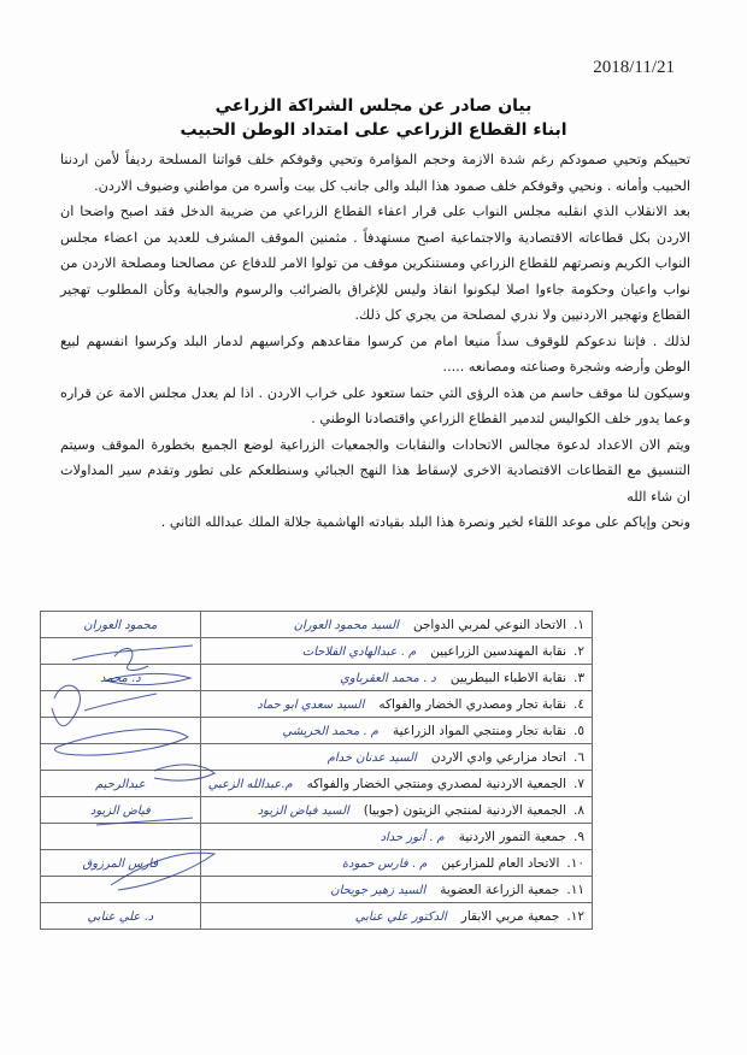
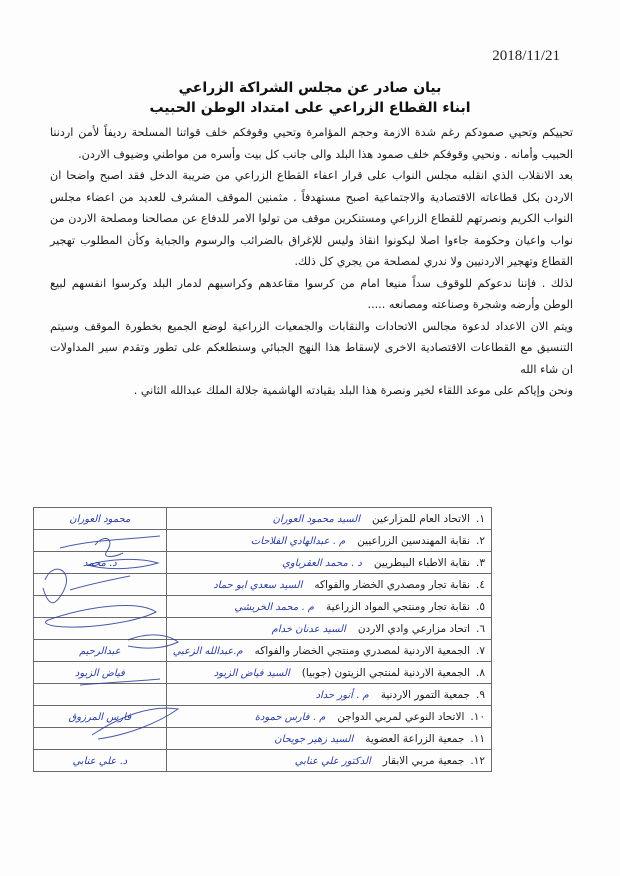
  2018/11/21
  بيان صادر عن مجلس الشراكة الزراعي
  ابناء القطاع الزراعي على امتداد الوطن الحبيب
  تحييكم وتحيي صمودكم رغم شدة الازمة وحجم المؤامرة وتحيي وقوفكم خلف قواتنا المسلحة رديفاً لأمن اردننا الحبيب وأمانه . ونحيي وقوفكم خلف صمود هذا البلد والى جانب كل بيت وأسره من مواطني وضيوف الاردن.
  بعد الانقلاب الذي انقلبه مجلس النواب على قرار اعفاء القطاع الزراعي من ضريبة الدخل فقد اصبح واضحا ان الاردن بكل قطاعاته الاقتصادية والاجتماعية اصبح مستهدفاً . مثمنين الموقف المشرف للعديد من اعضاء مجلس النواب الكريم ونصرتهم للقطاع الزراعي ومستنكرين موقف من تولوا الامر للدفاع عن مصالحنا ومصلحة الاردن من نواب واعيان وحكومة جاءوا اصلا ليكونوا انقاذ وليس للإغراق بالضرائب والرسوم والجباية وكأن المطلوب تهجير القطاع وتهجير الاردنيين ولا ندري لمصلحة من يجري كل ذلك.
  لذلك . فإننا ندعوكم للوقوف سداً منيعا امام من كرسوا مقاعدهم وكراسيهم لدمار البلد وكرسوا انفسهم لبيع الوطن وأرضه وشجرة وصناعته ومصانعه .....
- وسيكون لنا موقف حاسم من هذه الرؤى التي حتما ستعود على خراب الاردن . اذا لم يعدل مجلس الامة عن قراره وعما يدور خلف الكواليس لتدمير القطاع الزراعي واقتصادنا الوطني .
  ويتم الان الاعداد لدعوة مجالس الاتحادات والنقابات والجمعيات الزراعية لوضع الجميع بخطورة الموقف وسيتم التنسيق مع القطاعات الاقتصادية الاخرى لإسقاط هذا النهج الجبائي وسنطلعكم على تطور وتقدم سير المداولات ان شاء الله
  ونحن وإياكم على موعد اللقاء لخير ونصرة هذا البلد بقيادته الهاشمية جلالة الملك عبدالله الثاني .
- ١.الاتحاد النوعي لمربي الدواجنالسيد محمود العوران	محمود العوران
+ ١.الاتحاد العام للمزارعينالسيد محمود العوران	محمود العوران
  ٢.نقابة المهندسين الزراعيينم . عبدالهادي الفلاحات
  ٣.نقابة الاطباء البيطرييند . محمد العقرباوي	د. محمد
  ٤.نقابة تجار ومصدري الخضار والفواكهالسيد سعدي ابو حماد
  ٥.نقابة تجار ومنتجي المواد الزراعيةم . محمد الخريشي
  ٦.اتحاد مزارعي وادي الاردنالسيد عدنان خدام
  ٧.الجمعية الاردنية لمصدري ومنتجي الخضار والفواكهم.عبدالله الزعبي	عبدالرحيم
  ٨.الجمعية الاردنية لمنتجي الزيتون (جوبيا)السيد فياض الزيود	فياض الزيود
  ٩.جمعية التمور الاردنيةم . أنور حداد
- ١٠.الاتحاد العام للمزارعينم . فارس حمودة	فارس المرزوق
+ ١٠.الاتحاد النوعي لمربي الدواجنم . فارس حمودة	فارس المرزوق
  ١١.جمعية الزراعة العضويةالسيد زهير جويحان
  ١٢.جمعية مربي الابقارالدكتور علي عنابي	د. علي عنابي
